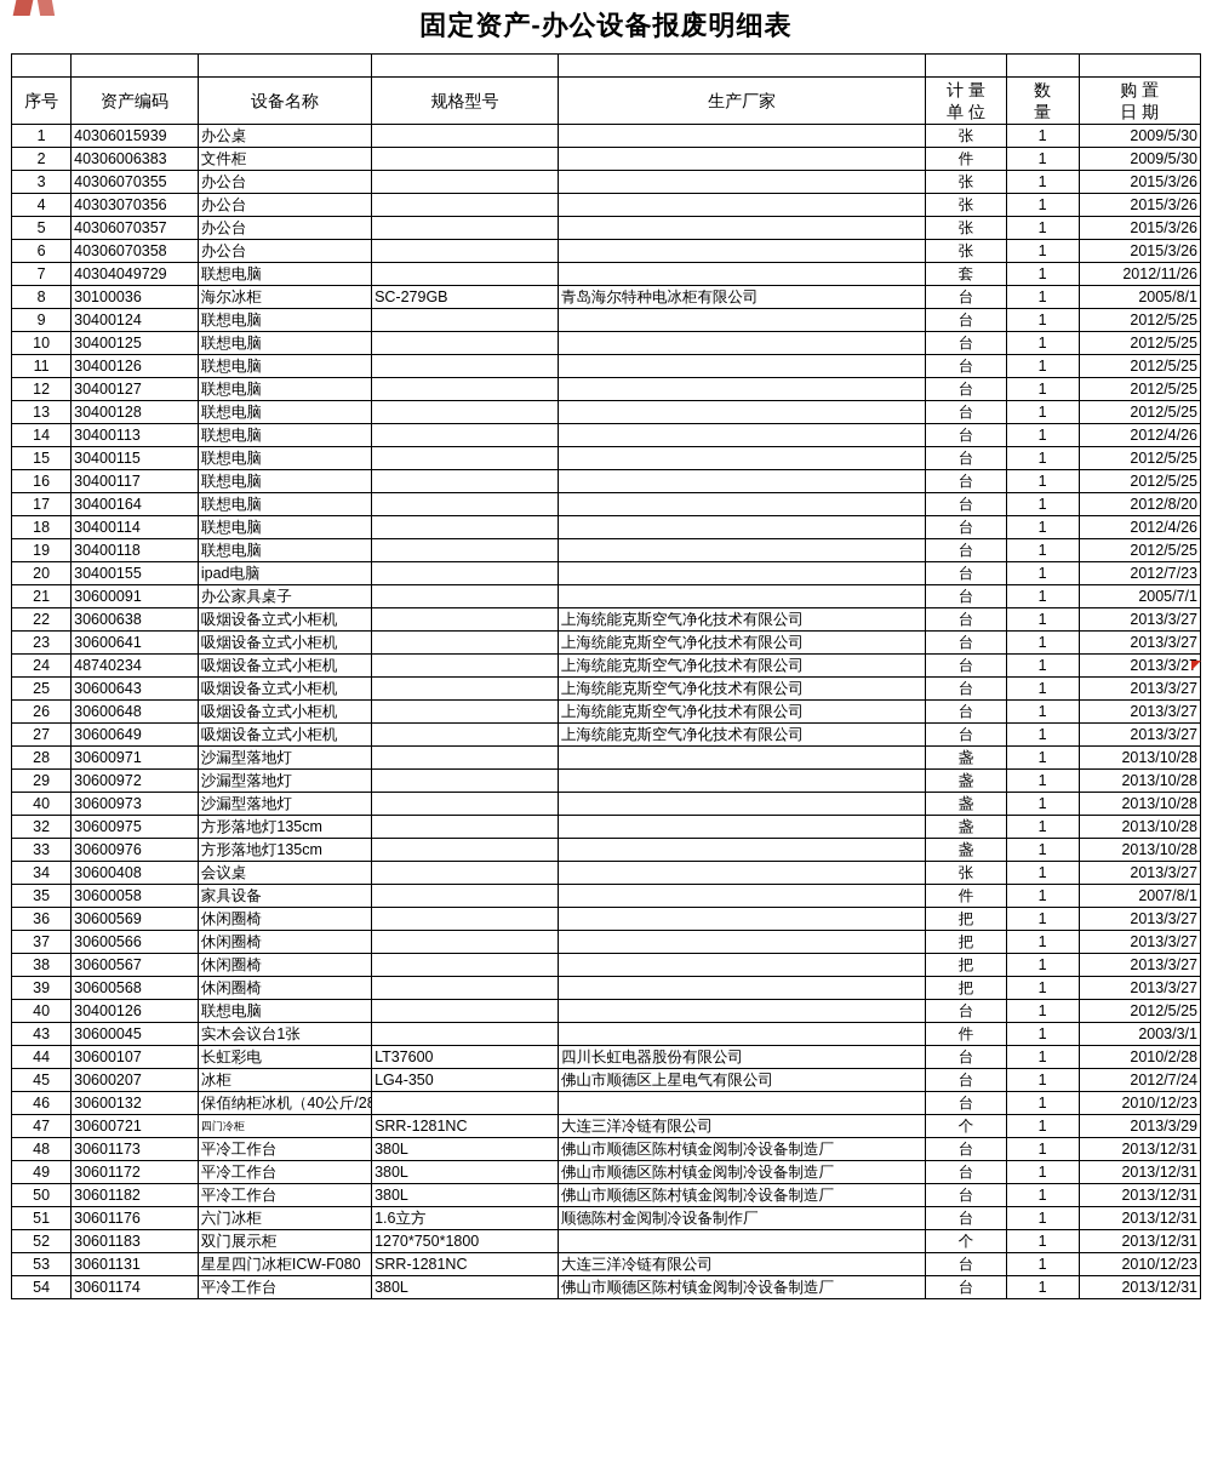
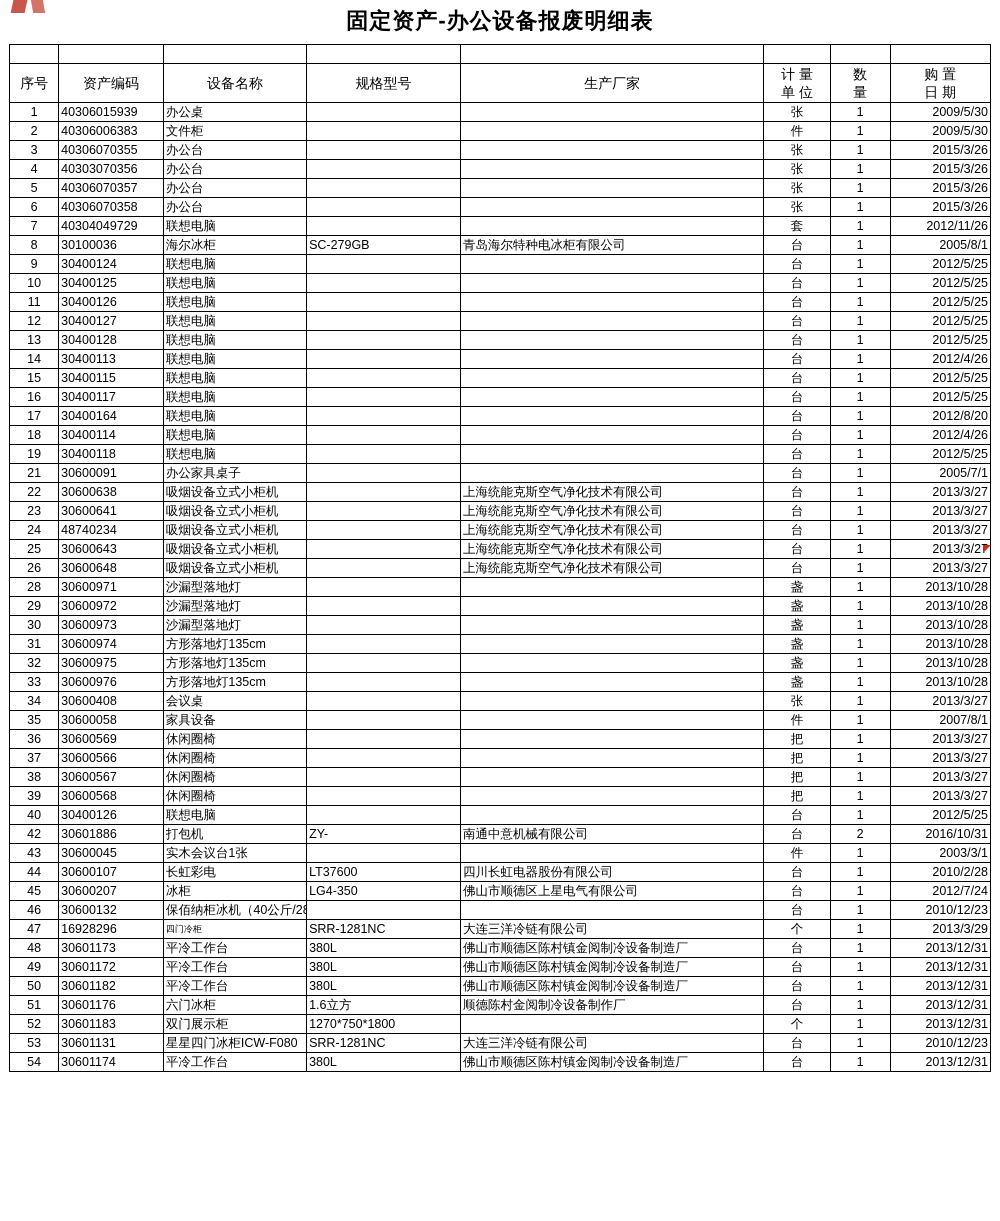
  固定资产-办公设备报废明细表
  序号	资产编码	设备名称	规格型号	生产厂家	计 量 单 位	数 量	购 置 日 期
  1	40306015939	办公桌			张	1	2009/5/30
  2	40306006383	文件柜			件	1	2009/5/30
  3	40306070355	办公台			张	1	2015/3/26
  4	40303070356	办公台			张	1	2015/3/26
  5	40306070357	办公台			张	1	2015/3/26
  6	40306070358	办公台			张	1	2015/3/26
  7	40304049729	联想电脑			套	1	2012/11/26
  8	30100036	海尔冰柜	SC-279GB	青岛海尔特种电冰柜有限公司	台	1	2005/8/1
  9	30400124	联想电脑			台	1	2012/5/25
  10	30400125	联想电脑			台	1	2012/5/25
  11	30400126	联想电脑			台	1	2012/5/25
  12	30400127	联想电脑			台	1	2012/5/25
  13	30400128	联想电脑			台	1	2012/5/25
  14	30400113	联想电脑			台	1	2012/4/26
  15	30400115	联想电脑			台	1	2012/5/25
  16	30400117	联想电脑			台	1	2012/5/25
  17	30400164	联想电脑			台	1	2012/8/20
  18	30400114	联想电脑			台	1	2012/4/26
  19	30400118	联想电脑			台	1	2012/5/25
- 20	30400155	ipad电脑			台	1	2012/7/23
  21	30600091	办公家具桌子			台	1	2005/7/1
  22	30600638	吸烟设备立式小柜机		上海统能克斯空气净化技术有限公司	台	1	2013/3/27
  23	30600641	吸烟设备立式小柜机		上海统能克斯空气净化技术有限公司	台	1	2013/3/27
  24	48740234	吸烟设备立式小柜机		上海统能克斯空气净化技术有限公司	台	1	2013/3/27
  25	30600643	吸烟设备立式小柜机		上海统能克斯空气净化技术有限公司	台	1	2013/3/27
  26	30600648	吸烟设备立式小柜机		上海统能克斯空气净化技术有限公司	台	1	2013/3/27
- 27	30600649	吸烟设备立式小柜机		上海统能克斯空气净化技术有限公司	台	1	2013/3/27
  28	30600971	沙漏型落地灯			盏	1	2013/10/28
  29	30600972	沙漏型落地灯			盏	1	2013/10/28
- 40	30600973	沙漏型落地灯			盏	1	2013/10/28
+ 30	30600973	沙漏型落地灯			盏	1	2013/10/28
+ 31	30600974	方形落地灯135cm			盏	1	2013/10/28
  32	30600975	方形落地灯135cm			盏	1	2013/10/28
  33	30600976	方形落地灯135cm			盏	1	2013/10/28
  34	30600408	会议桌			张	1	2013/3/27
  35	30600058	家具设备			件	1	2007/8/1
  36	30600569	休闲圈椅			把	1	2013/3/27
  37	30600566	休闲圈椅			把	1	2013/3/27
  38	30600567	休闲圈椅			把	1	2013/3/27
  39	30600568	休闲圈椅			把	1	2013/3/27
  40	30400126	联想电脑			台	1	2012/5/25
+ 42	30601886	打包机	ZY-	南通中意机械有限公司	台	2	2016/10/31
  43	30600045	实木会议台1张			件	1	2003/3/1
  44	30600107	长虹彩电	LT37600	四川长虹电器股份有限公司	台	1	2010/2/28
  45	30600207	冰柜	LG4-350	佛山市顺德区上星电气有限公司	台	1	2012/7/24
  46	30600132	保佰纳柜冰机（40公斤/28			台	1	2010/12/23
- 47	30600721	四门冷柜	SRR-1281NC	大连三洋冷链有限公司	个	1	2013/3/29
+ 47	16928296	四门冷柜	SRR-1281NC	大连三洋冷链有限公司	个	1	2013/3/29
  48	30601173	平冷工作台	380L	佛山市顺德区陈村镇金阅制冷设备制造厂	台	1	2013/12/31
  49	30601172	平冷工作台	380L	佛山市顺德区陈村镇金阅制冷设备制造厂	台	1	2013/12/31
  50	30601182	平冷工作台	380L	佛山市顺德区陈村镇金阅制冷设备制造厂	台	1	2013/12/31
  51	30601176	六门冰柜	1.6立方	顺德陈村金阅制冷设备制作厂	台	1	2013/12/31
  52	30601183	双门展示柜	1270*750*1800		个	1	2013/12/31
  53	30601131	星星四门冰柜ICW-F080	SRR-1281NC	大连三洋冷链有限公司	台	1	2010/12/23
  54	30601174	平冷工作台	380L	佛山市顺德区陈村镇金阅制冷设备制造厂	台	1	2013/12/31
